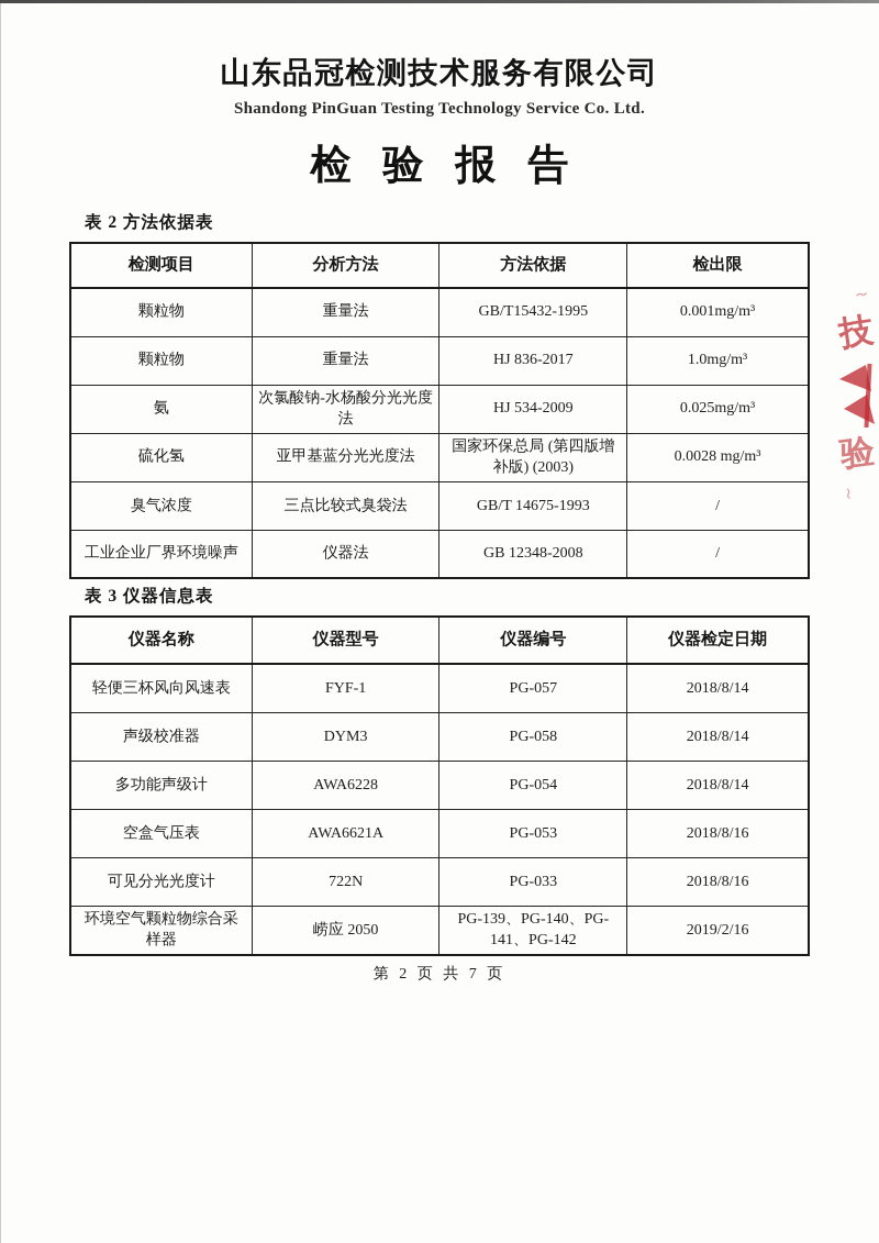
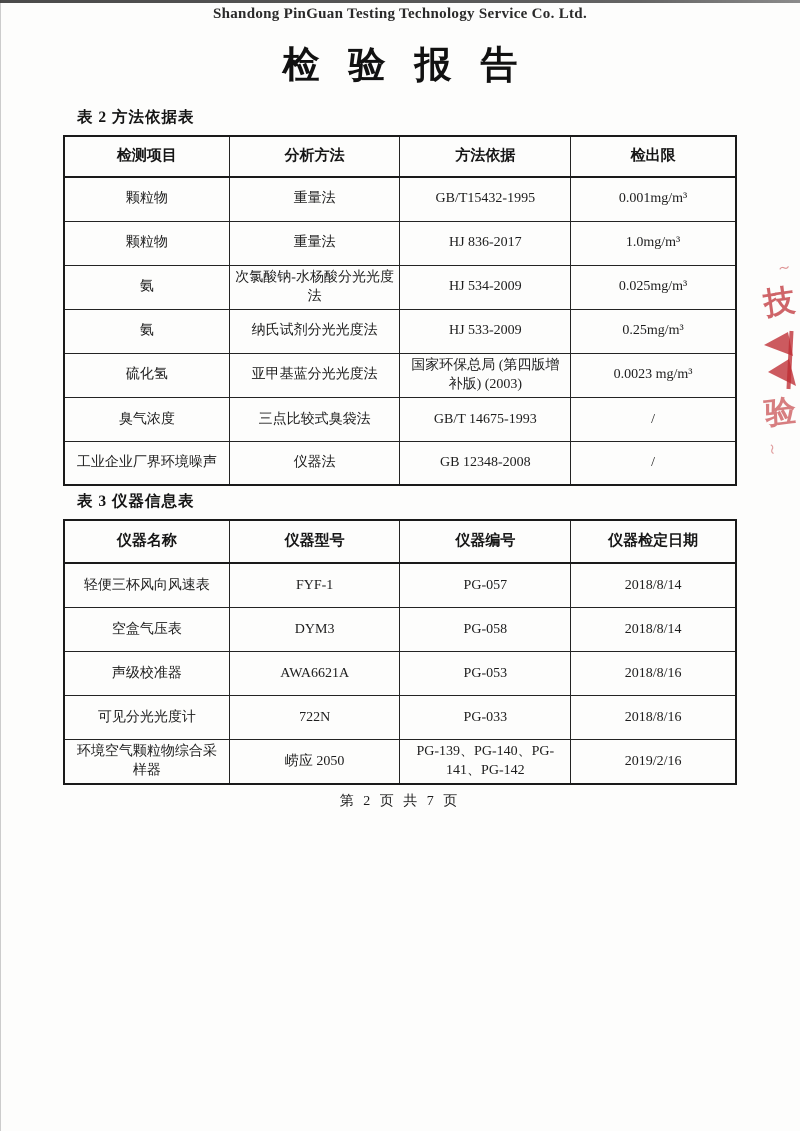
- 山东品冠检测技术服务有限公司
  Shandong PinGuan Testing Technology Service Co. Ltd.
  检验报告
  表 2 方法依据表
  检测项目	分析方法	方法依据	检出限
  颗粒物	重量法	GB/T15432-1995	0.001mg/m³
  颗粒物	重量法	HJ 836-2017	1.0mg/m³
  氨	次氯酸钠-水杨酸分光光度法	HJ 534-2009	0.025mg/m³
+ 氨	纳氏试剂分光光度法	HJ 533-2009	0.25mg/m³
- 硫化氢	亚甲基蓝分光光度法	国家环保总局 (第四版增补版) (2003)	0.0028 mg/m³
+ 硫化氢	亚甲基蓝分光光度法	国家环保总局 (第四版增补版) (2003)	0.0023 mg/m³
  臭气浓度	三点比较式臭袋法	GB/T 14675-1993	/
  工业企业厂界环境噪声	仪器法	GB 12348-2008	/
  表 3 仪器信息表
  仪器名称	仪器型号	仪器编号	仪器检定日期
  轻便三杯风向风速表	FYF-1	PG-057	2018/8/14
- 声级校准器	DYM3	PG-058	2018/8/14
+ 空盒气压表	DYM3	PG-058	2018/8/14
- 多功能声级计	AWA6228	PG-054	2018/8/14
- 空盒气压表	AWA6621A	PG-053	2018/8/16
+ 声级校准器	AWA6621A	PG-053	2018/8/16
  可见分光光度计	722N	PG-033	2018/8/16
  环境空气颗粒物综合采样器	崂应 2050	PG-139、PG-140、PG-141、PG-142	2019/2/16
  第 2 页 共 7 页
